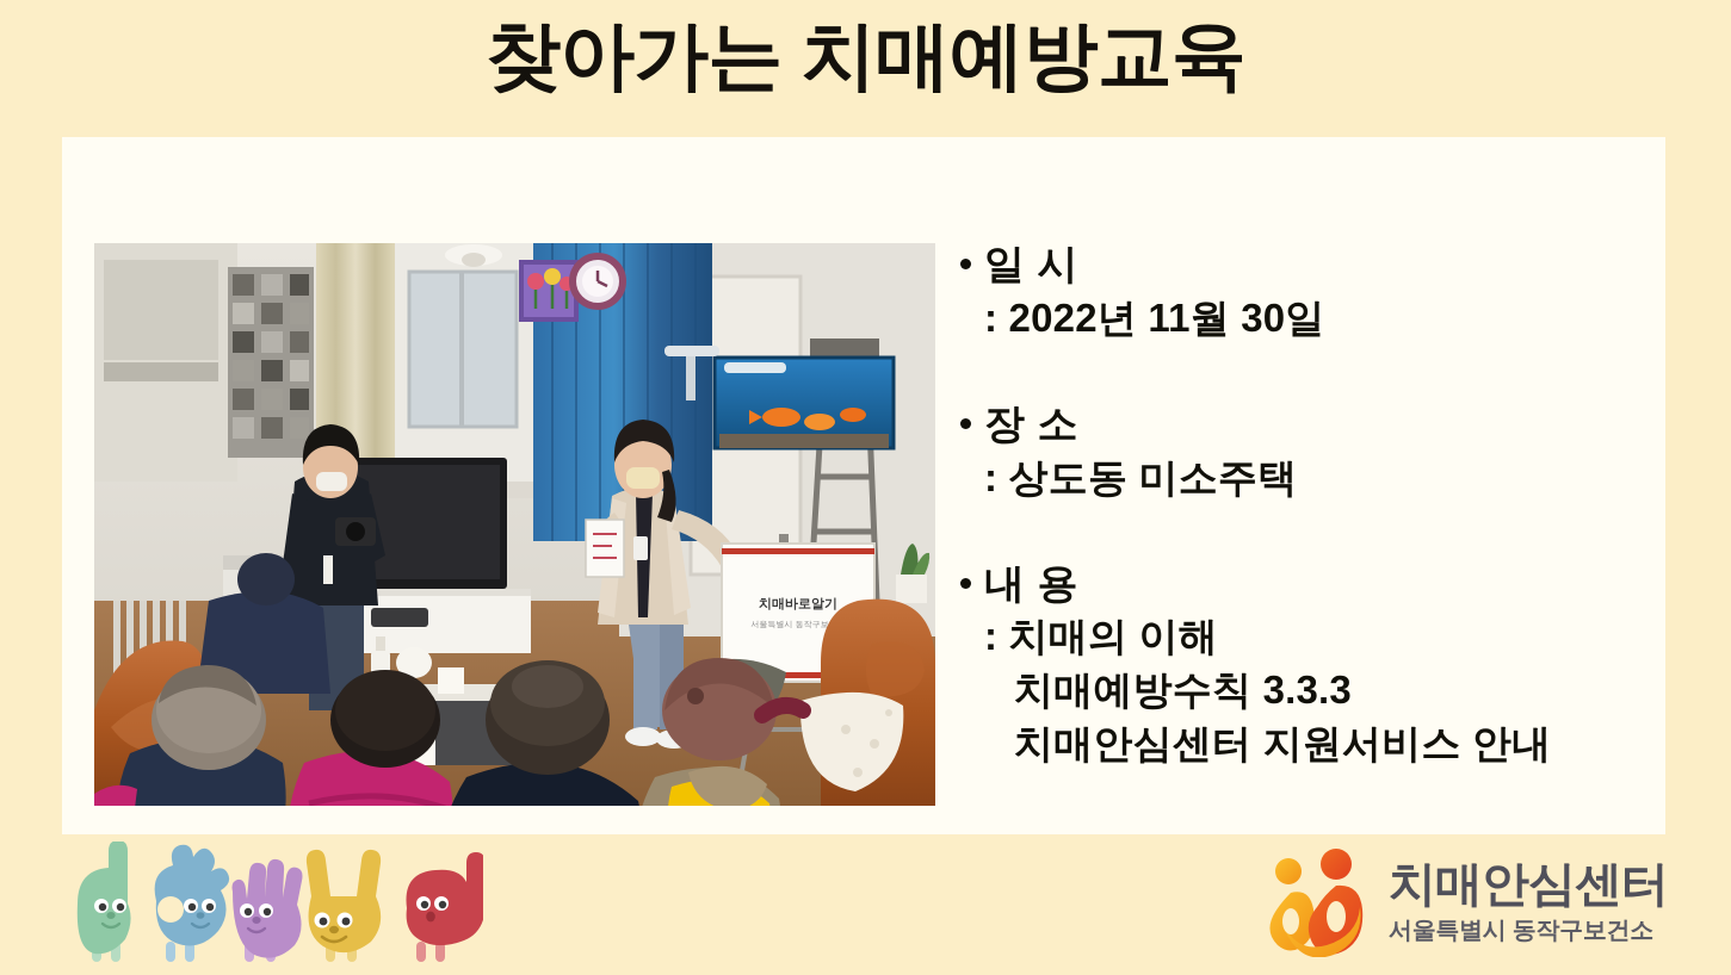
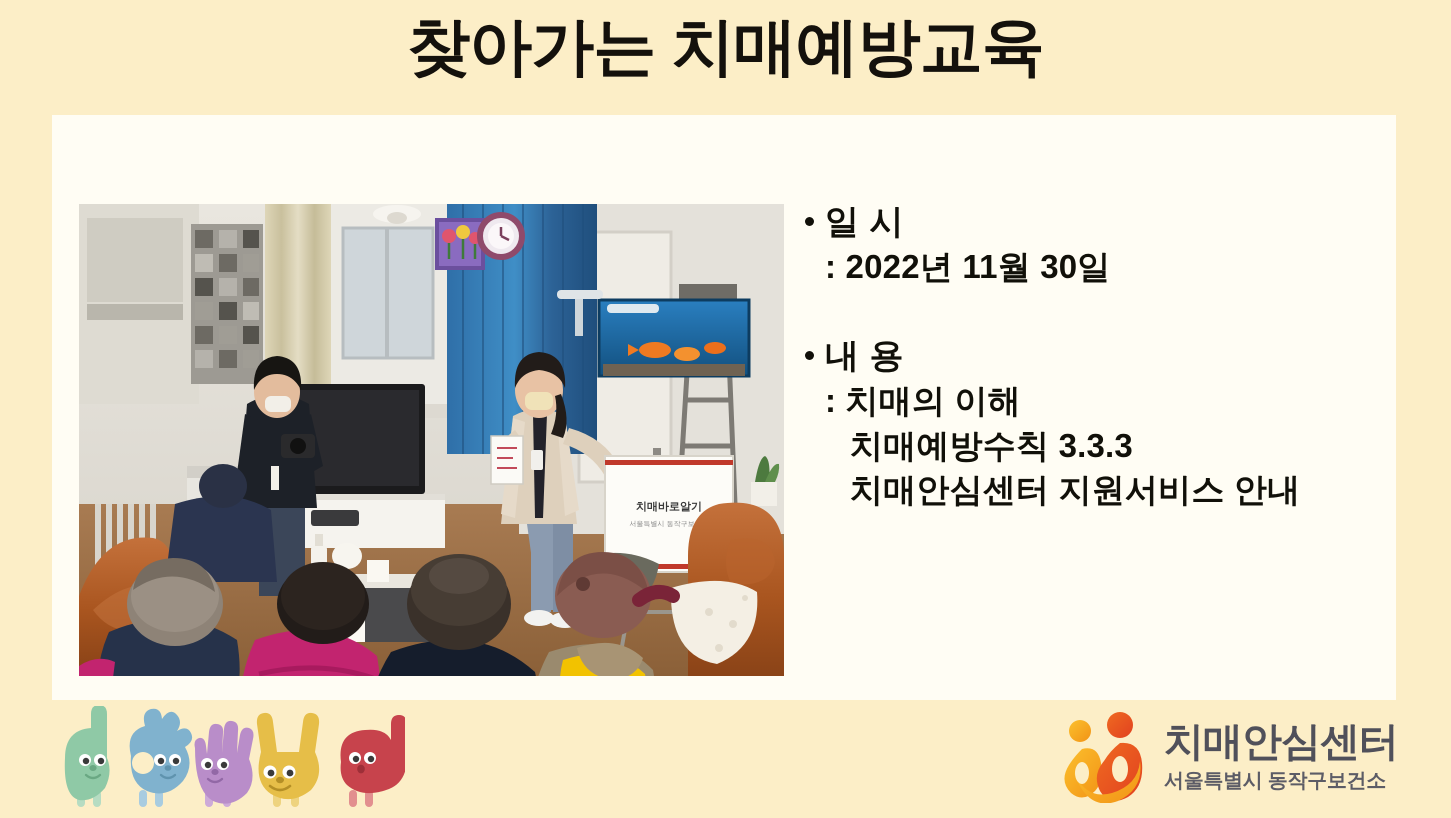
  찾아가는 치매예방교육
  치매바로알기
  서울특별시 동작구보
  일 시
  : 2022년 11월 30일
- 장 소
- : 상도동 미소주택
  내 용
  : 치매의 이해
  치매예방수칙 3.3.3
  치매안심센터 지원서비스 안내
  치매안심센터
  서울특별시 동작구보건소
